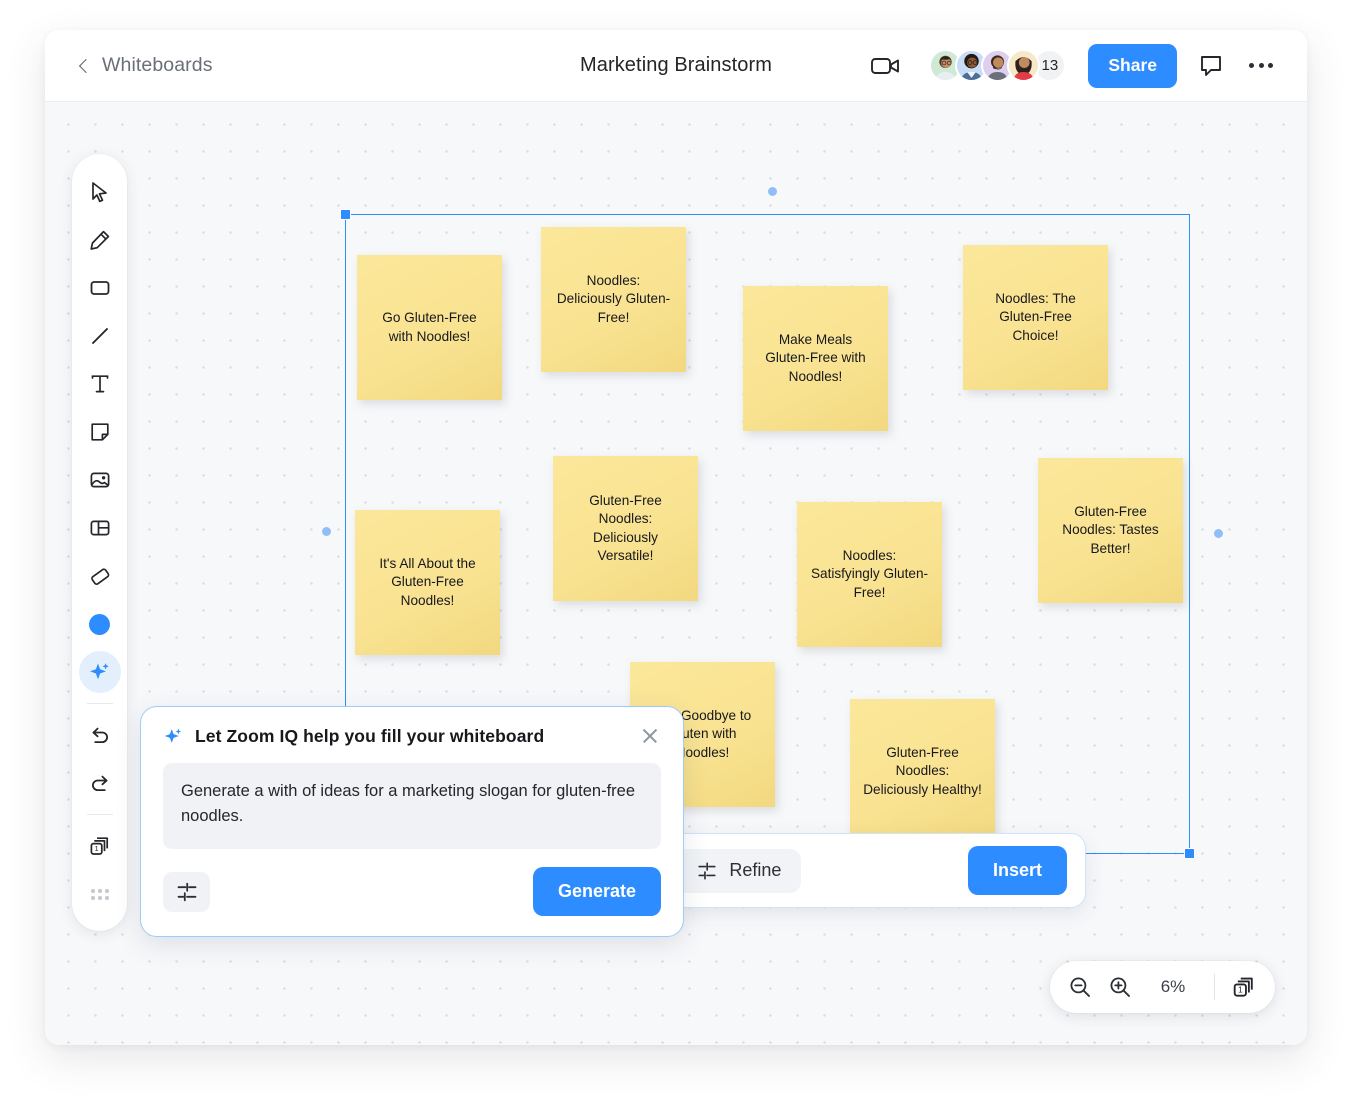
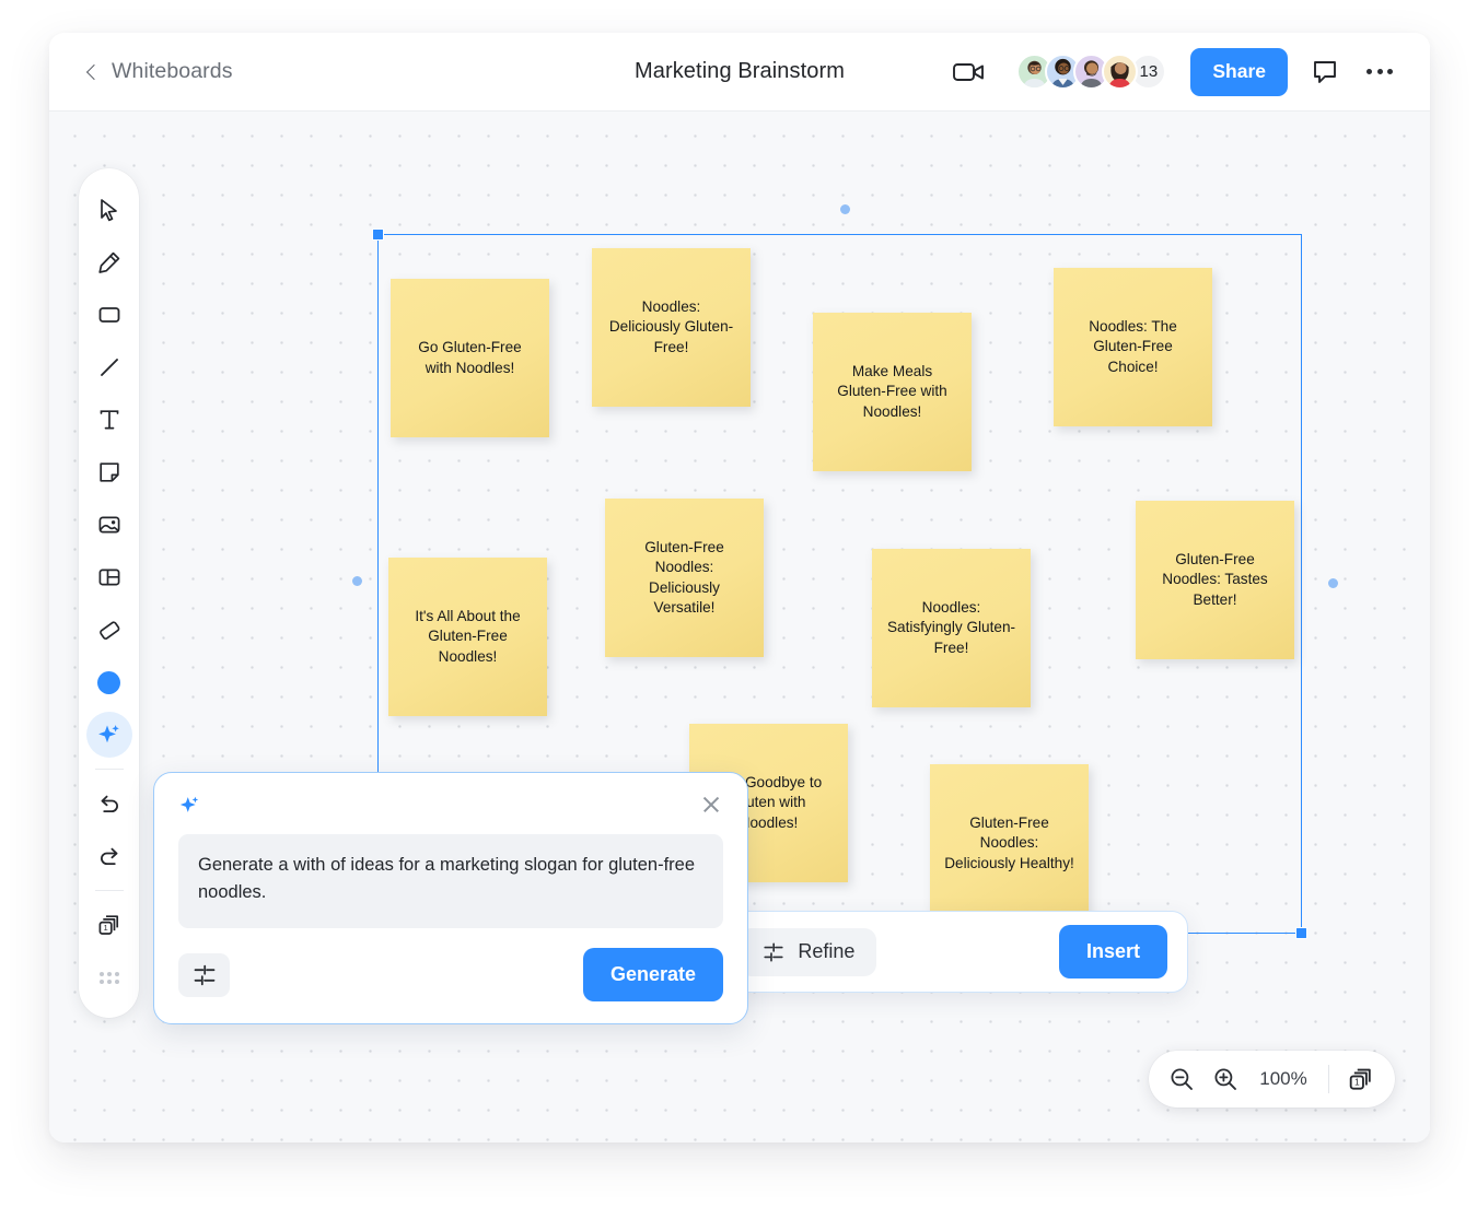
  Whiteboards
  Marketing Brainstorm
  13
  Share
  1
  Go Gluten-Free with Noodles!
  Noodles: Deliciously Gluten-Free!
  Make Meals Gluten-Free with Noodles!
  Noodles: The Gluten-Free Choice!
  It's All About the Gluten-Free Noodles!
  Gluten-Free Noodles: Deliciously Versatile!
  Noodles: Satisfyingly Gluten-Free!
  Gluten-Free Noodles: Tastes Better!
  Goodbye to uten with oodles!
  Gluten-Free Noodles: Deliciously Healthy!
- Let Zoom IQ help you fill your whiteboard
  Generate a with of ideas for a marketing slogan for gluten-free noodles.
  Generate
  Refine
  Insert
- 6%
+ 100%
  1
